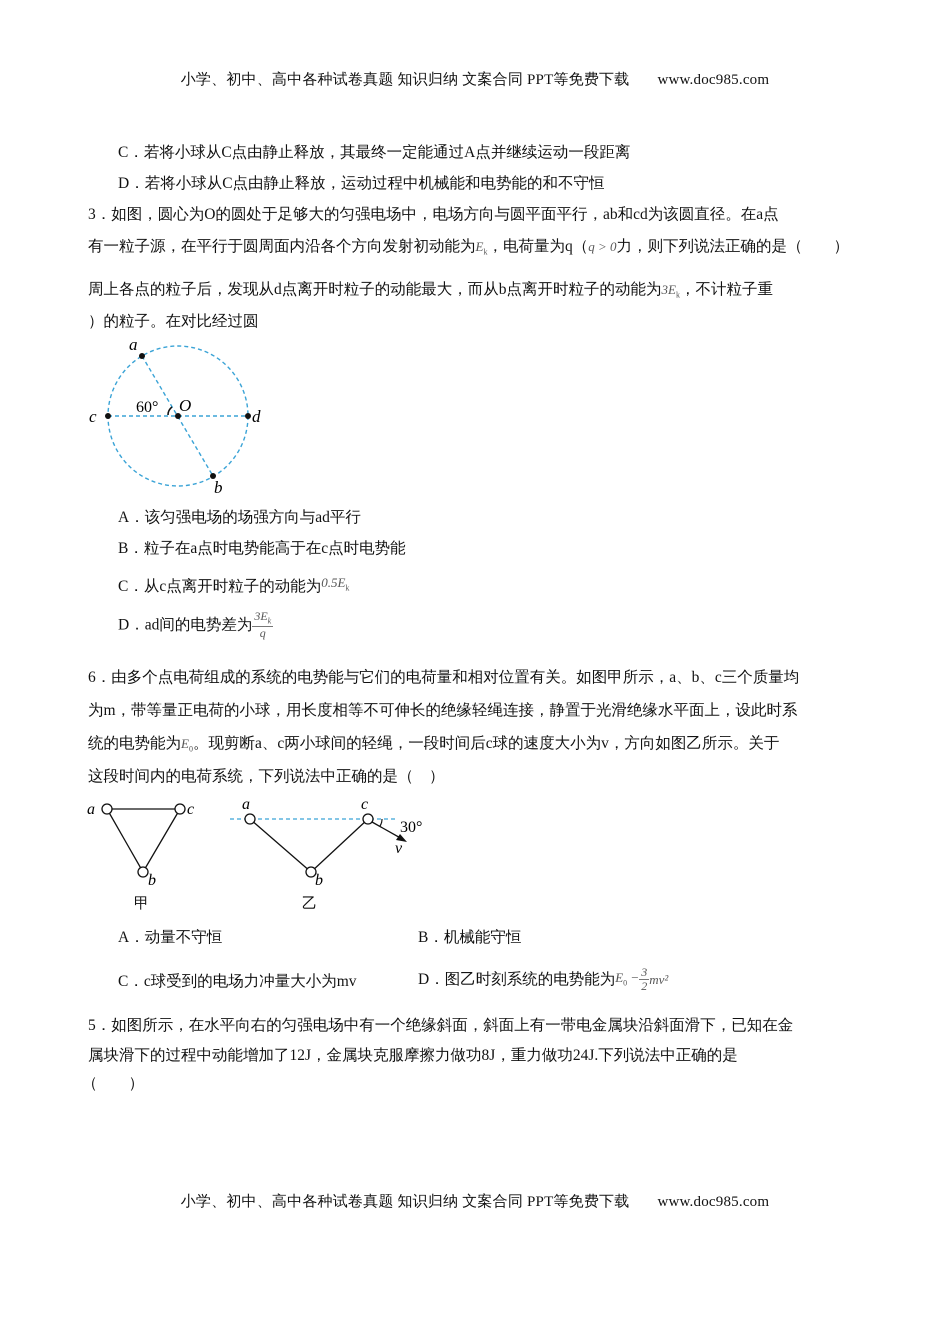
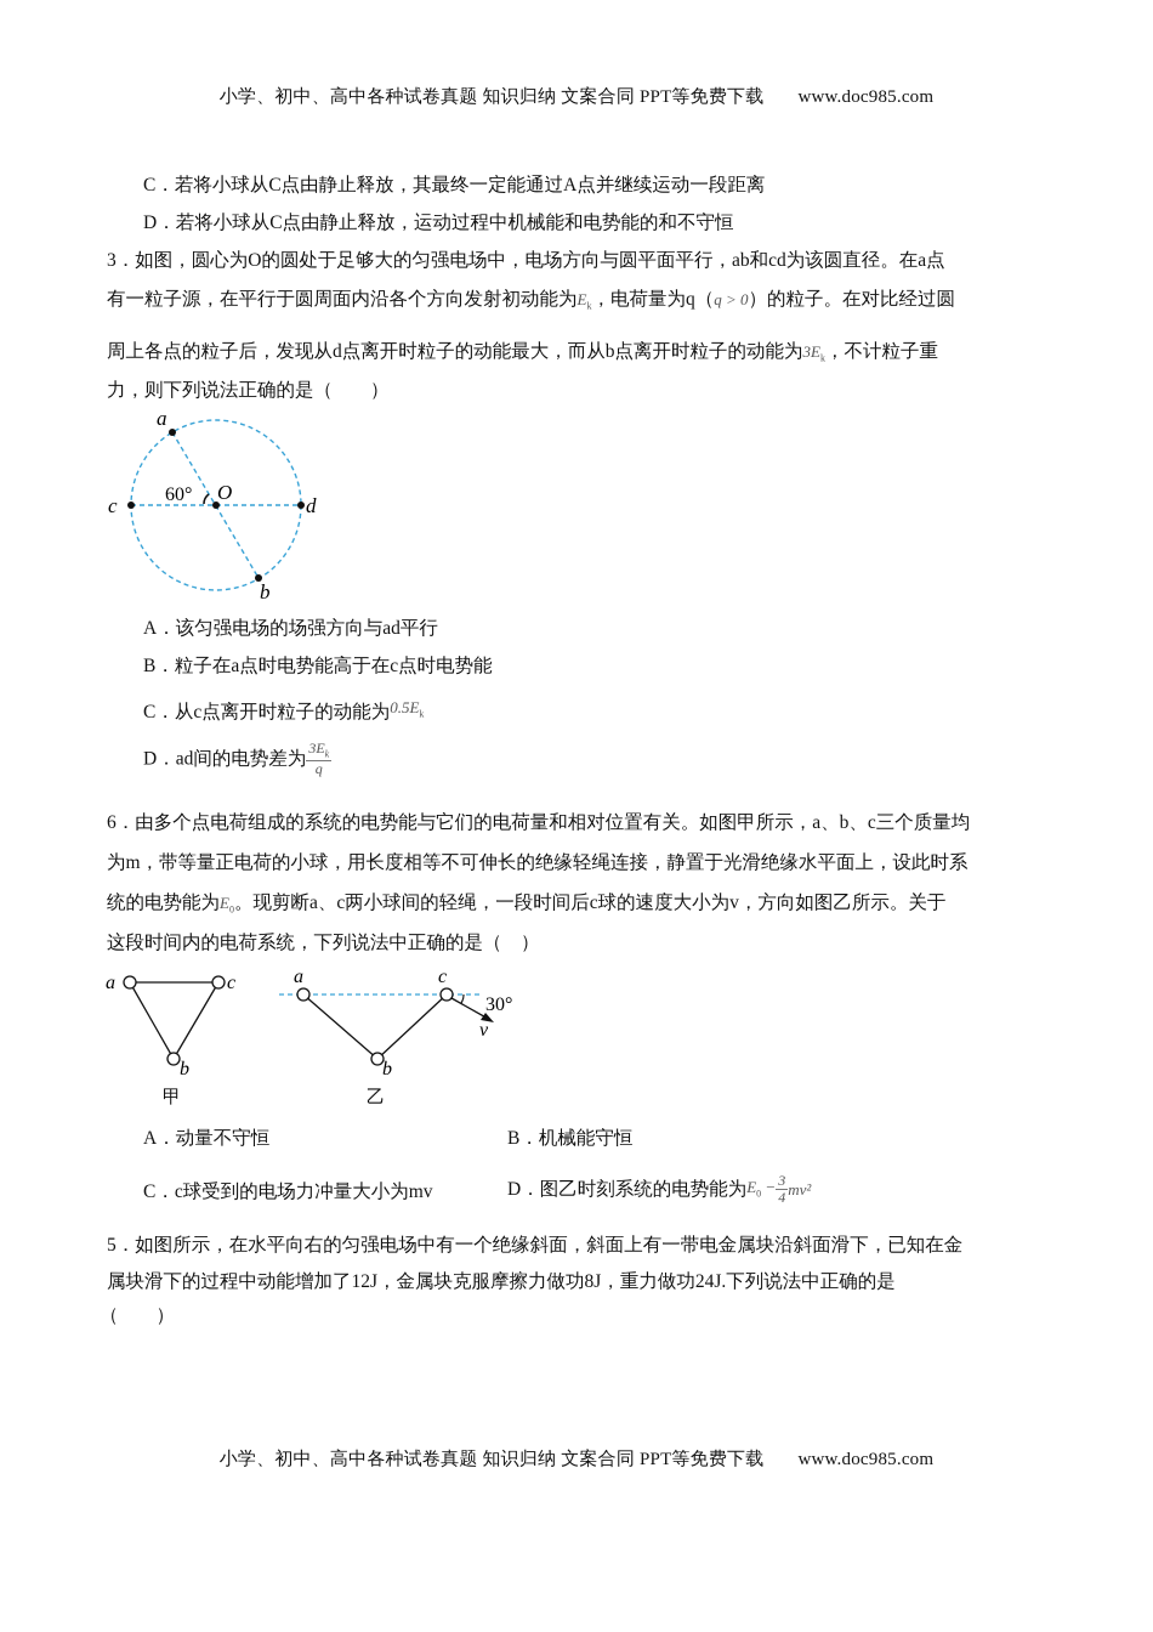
  小学、初中、高中各种试卷真题 知识归纳 文案合同 PPT等免费下载 www.doc985.com
  C．若将小球从C点由静止释放，其最终一定能通过A点并继续运动一段距离
  D．若将小球从C点由静止释放，运动过程中机械能和电势能的和不守恒
  3．如图，圆心为O的圆处于足够大的匀强电场中，电场方向与圆平面平行，ab和cd为该圆直径。在a点
- 有一粒子源，在平行于圆周面内沿各个方向发射初动能为Ek，电荷量为q（q > 0力，则下列说法正确的是（ ）
+ 有一粒子源，在平行于圆周面内沿各个方向发射初动能为Ek，电荷量为q（q > 0）的粒子。在对比经过圆
  周上各点的粒子后，发现从d点离开时粒子的动能最大，而从b点离开时粒子的动能为3Ek，不计粒子重
- ）的粒子。在对比经过圆
+ 力，则下列说法正确的是（ ）
  a
  b
  c
  d
  O
  60°
  A．该匀强电场的场强方向与ad平行
  B．粒子在a点时电势能高于在c点时电势能
  C．从c点离开时粒子的动能为0.5Ek
  D．ad间的电势差为
  3Ek
  q
  6．由多个点电荷组成的系统的电势能与它们的电荷量和相对位置有关。如图甲所示，a、b、c三个质量均
  为m，带等量正电荷的小球，用长度相等不可伸长的绝缘轻绳连接，静置于光滑绝缘水平面上，设此时系
  统的电势能为E0。现剪断a、c两小球间的轻绳，一段时间后c球的速度大小为v，方向如图乙所示。关于
  这段时间内的电荷系统，下列说法中正确的是（ ）
  a
  c
  b
  a
  c
  b
  v
  30°
  甲
  乙
  A．动量不守恒
  B．机械能守恒
  C．c球受到的电场力冲量大小为mv
  D．图乙时刻系统的电势能为E0 −
  3
- 2
+ 4
  mv²
  5．如图所示，在水平向右的匀强电场中有一个绝缘斜面，斜面上有一带电金属块沿斜面滑下，已知在金
  属块滑下的过程中动能增加了12J，金属块克服摩擦力做功8J，重力做功24J.下列说法中正确的是
  （ ）
  小学、初中、高中各种试卷真题 知识归纳 文案合同 PPT等免费下载 www.doc985.com
